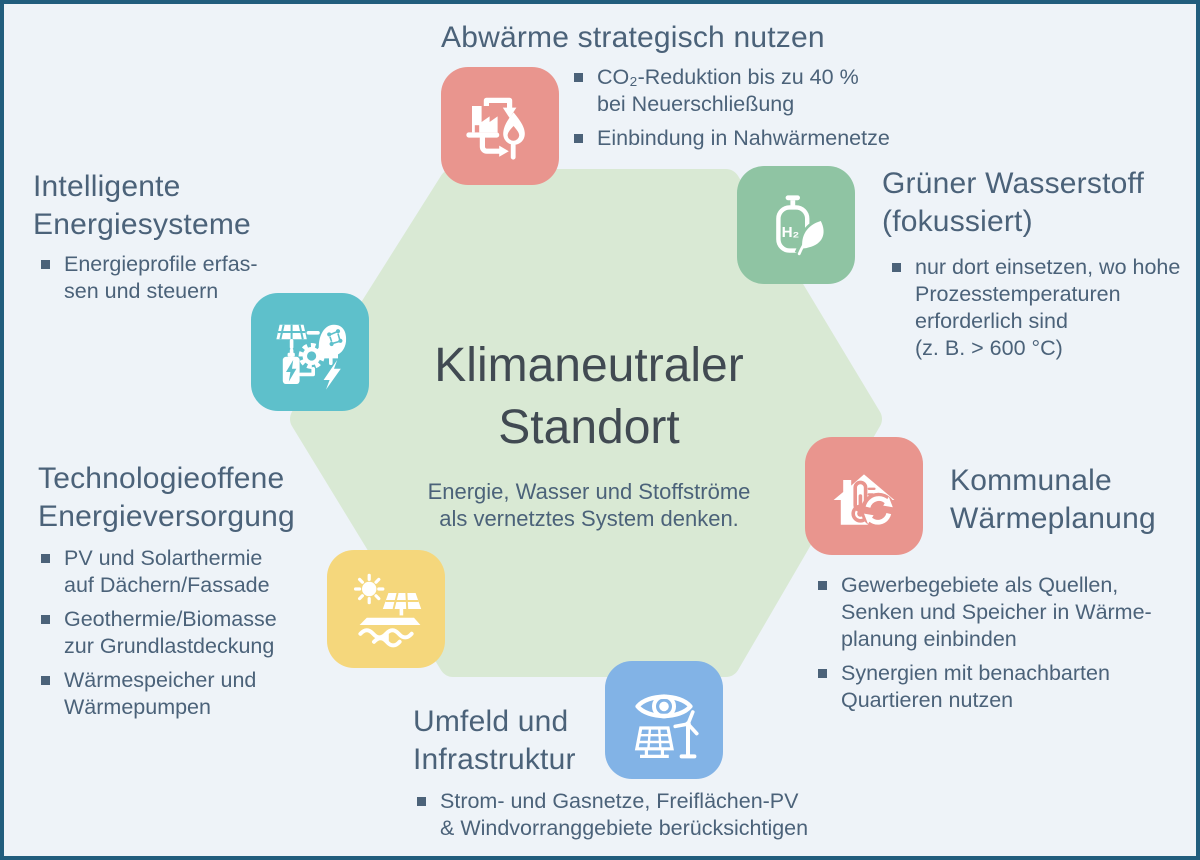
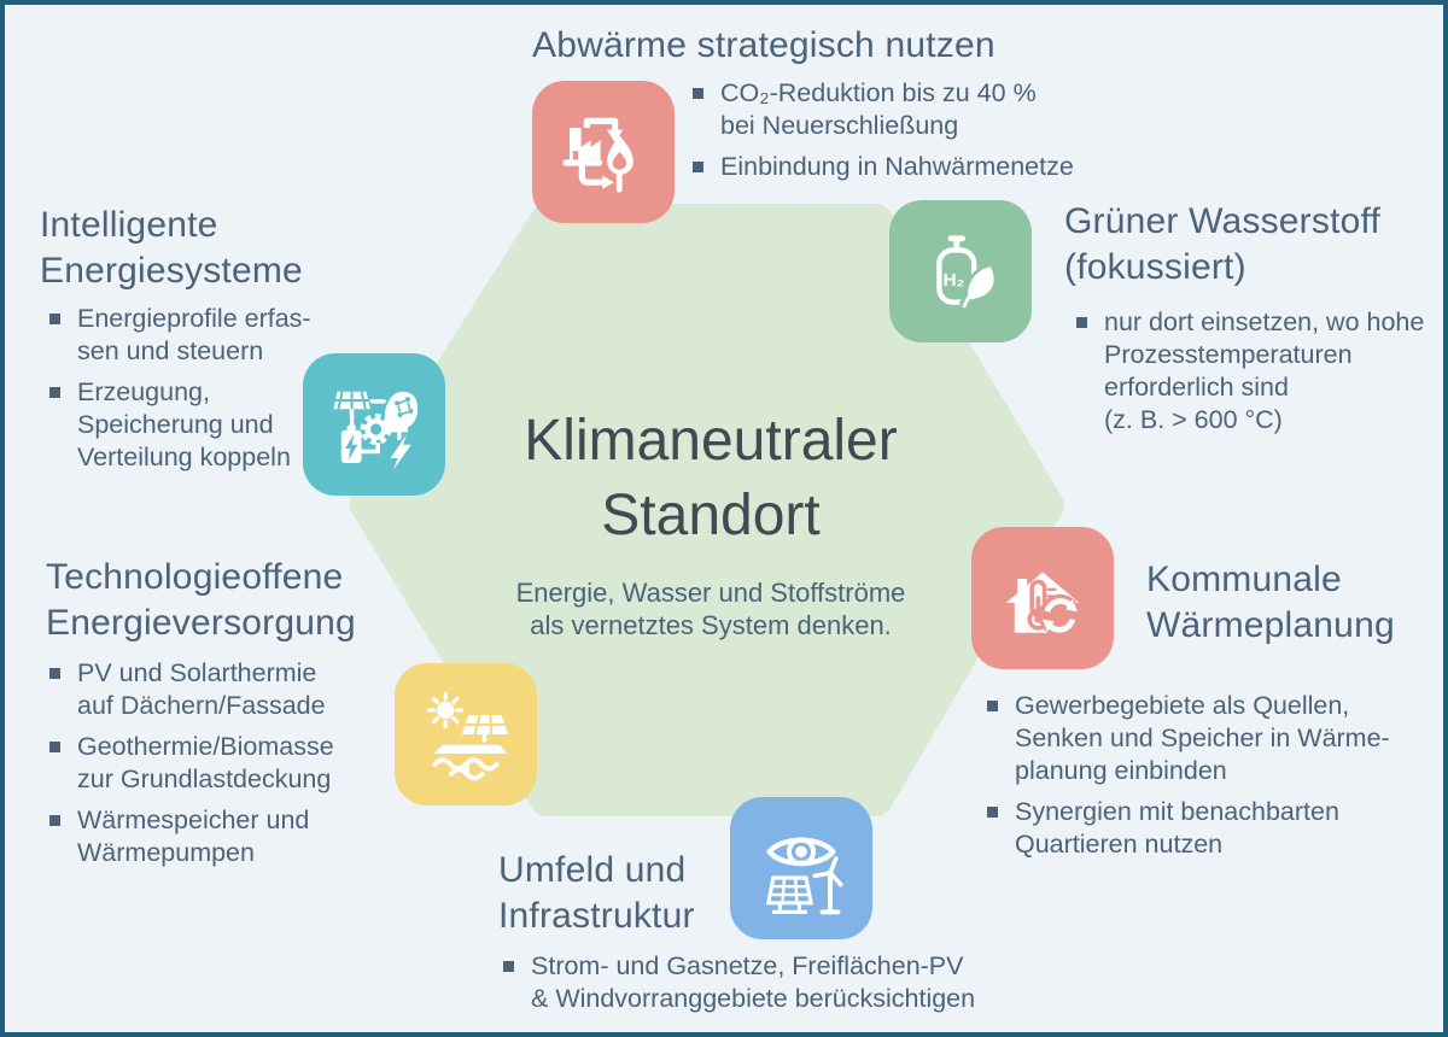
  Klimaneutraler
  Standort
  Energie, Wasser und Stoffströme
  als vernetztes System denken.
  Abwärme strategisch nutzen
  CO₂-Reduktion bis zu 40 %
  bei Neuerschließung
  Einbindung in Nahwärmenetze
  H₂
  Grüner Wasserstoff
  (fokussiert)
  nur dort einsetzen, wo hohe
  Prozesstemperaturen
  erforderlich sind
  (z. B. > 600 °C)
  Intelligente
  Energiesysteme
  Energieprofile erfas-
  sen und steuern
+ Erzeugung,
+ Speicherung und
+ Verteilung koppeln
  Technologieoffene
  Energieversorgung
  PV und Solarthermie
  auf Dächern/Fassade
  Geothermie/Biomasse
  zur Grundlastdeckung
  Wärmespeicher und
  Wärmepumpen
  Umfeld und
  Infrastruktur
  Strom- und Gasnetze, Freiflächen-PV
  & Windvorranggebiete berücksichtigen
  Kommunale
  Wärmeplanung
  Gewerbegebiete als Quellen,
  Senken und Speicher in Wärme-
  planung einbinden
  Synergien mit benachbarten
  Quartieren nutzen
